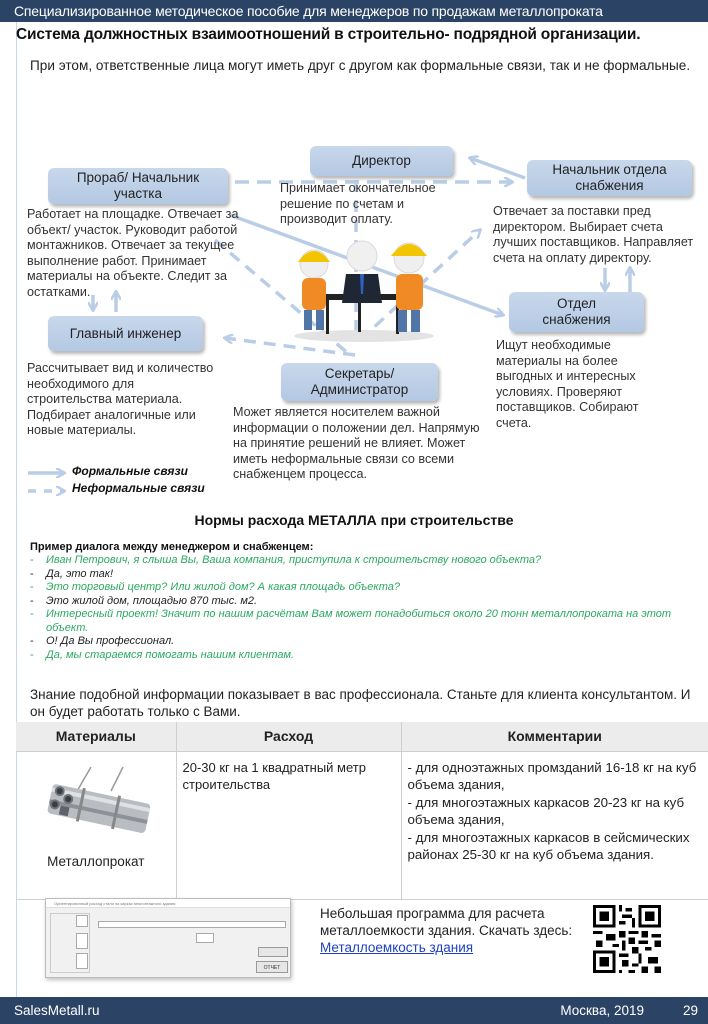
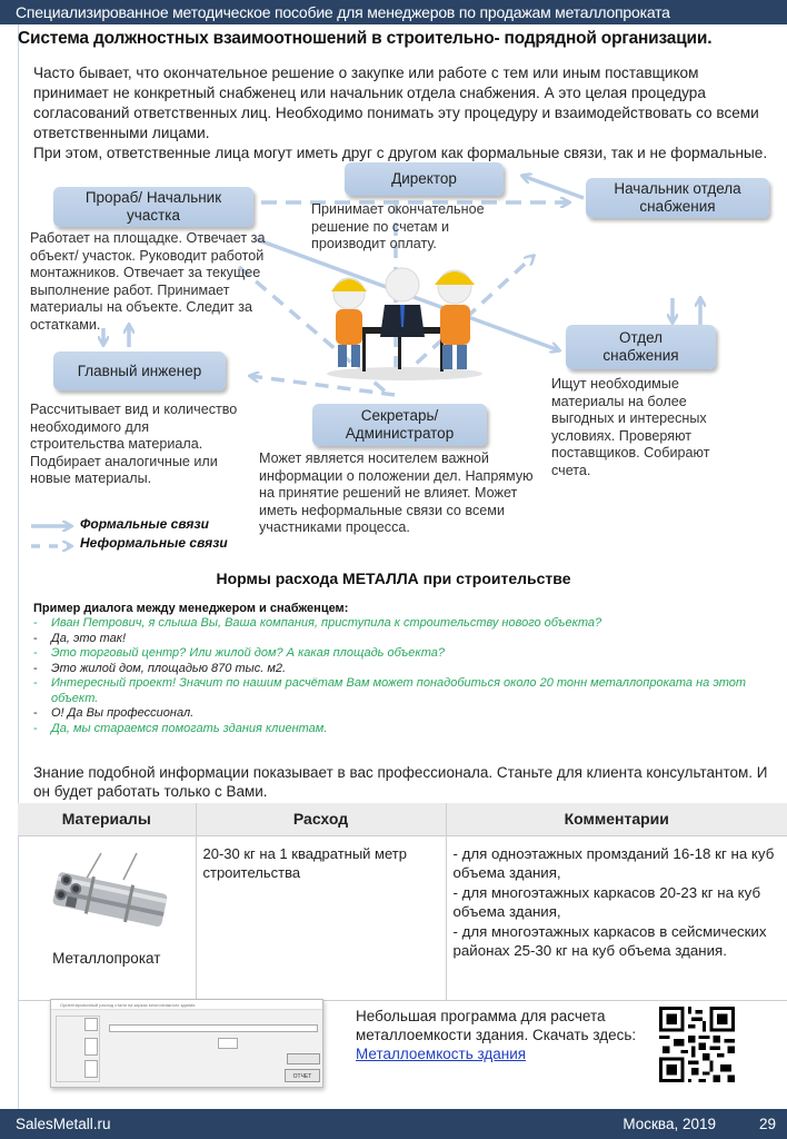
  Специализированное методическое пособие для менеджеров по продажам металлопроката
  Система должностных взаимоотношений в строительно- подрядной организации.
+ Часто бывает, что окончательное решение о закупке или работе с тем или иным поставщиком принимает не конкретный снабженец или начальник отдела снабжения. А это целая процедура согласований ответственных лиц. Необходимо понимать эту процедуру и взаимодействовать со всеми ответственными лицами.
  При этом, ответственные лица могут иметь друг с другом как формальные связи, так и не формальные.
  Директор
  Принимает окончательное решение по счетам и производит оплату.
  Прораб/ Начальник участка
  Работает на площадке. Отвечает за объект/ участок. Руководит работой монтажников. Отвечает за текущее выполнение работ. Принимает материалы на объекте. Следит за остатками.
  Начальник отдела снабжения
- Отвечает за поставки пред директором. Выбирает счета лучших поставщиков. Направляет счета на оплату директору.
  Главный инженер
  Рассчитывает вид и количество необходимого для строительства материала. Подбирает аналогичные или новые материалы.
  Отдел снабжения
  Ищут необходимые материалы на более выгодных и интересных условиях. Проверяют поставщиков. Собирают счета.
  Секретарь/ Администратор
- Может является носителем важной информации о положении дел. Напрямую на принятие решений не влияет. Может иметь неформальные связи со всеми снабженцем процесса.
+ Может является носителем важной информации о положении дел. Напрямую на принятие решений не влияет. Может иметь неформальные связи со всеми участниками процесса.
  Формальные связи
  Неформальные связи
  Нормы расхода МЕТАЛЛА при строительстве
  Пример диалога между менеджером и снабженцем:
  -
  Иван Петрович, я слыша Вы, Ваша компания, приступила к строительству нового объекта?
  -
  Да, это так!
  -
  Это торговый центр? Или жилой дом? А какая площадь объекта?
  -
  Это жилой дом, площадью 870 тыс. м2.
  -
  Интересный проект! Значит по нашим расчётам Вам может понадобиться около 20 тонн металлопроката на этот объект.
  -
  О! Да Вы профессионал.
  -
- Да, мы стараемся помогать нашим клиентам.
+ Да, мы стараемся помогать здания клиентам.
  Знание подобной информации показывает в вас профессионала. Станьте для клиента консультантом. И он будет работать только с Вами.
  Материалы	Расход	Комментарии
  Металлопрокат	20-30 кг на 1 квадратный метр строительства	- для одноэтажных промзданий 16-18 кг на куб объема здания, - для многоэтажных каркасов 20-23 кг на куб объема здания, - для многоэтажных каркасов в сейсмических районах 25-30 кг на куб объема здания.
  Небольшая программа для расчета металлоемкости здания. Скачать здесь: Металлоемкость здания
  SalesMetall.ru
  Москва, 2019
  29
